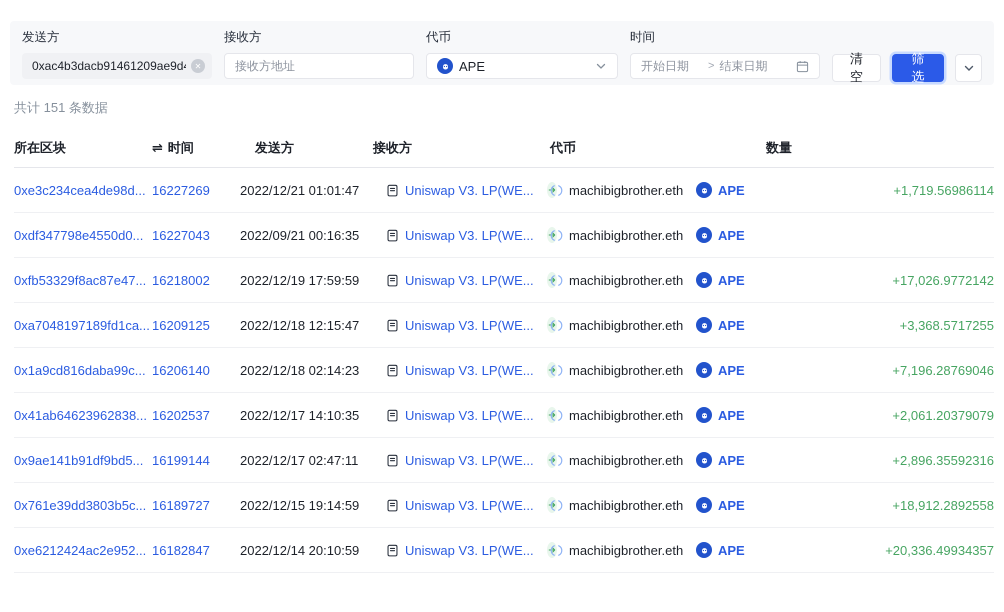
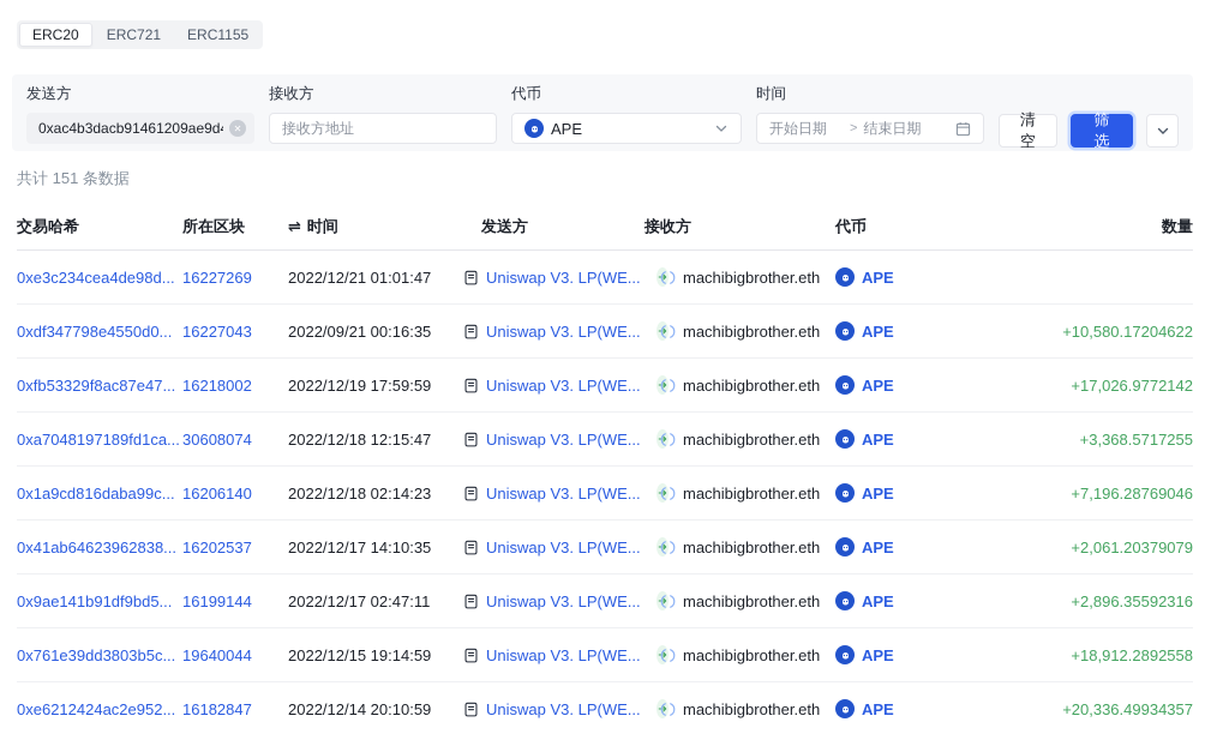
+ ERC20
+ ERC721
+ ERC1155
  发送方
  0xac4b3dacb91461209ae9d
  ✕
  接收方
  接收方地址
  代币
  APE
  时间
  开始日期
  >
  结束日期
  清空
  筛选
  共计 151 条数据
+ 交易哈希
  所在区块
  ⇌
  时间
  发送方
  接收方
  代币
  数量
  0xe3c234cea4de98d...
  16227269
  2022/12/21 01:01:47
  Uniswap V3. LP(WE...
  machibigbrother.eth
  APE
- +1,719.56986114
  0xdf347798e4550d0...
  16227043
  2022/09/21 00:16:35
  Uniswap V3. LP(WE...
  machibigbrother.eth
  APE
+ +10,580.17204622
  0xfb53329f8ac87e47...
  16218002
  2022/12/19 17:59:59
  Uniswap V3. LP(WE...
  machibigbrother.eth
  APE
  +17,026.9772142
  0xa7048197189fd1ca...
- 16209125
+ 30608074
  2022/12/18 12:15:47
  Uniswap V3. LP(WE...
  machibigbrother.eth
  APE
  +3,368.5717255
  0x1a9cd816daba99c...
  16206140
  2022/12/18 02:14:23
  Uniswap V3. LP(WE...
  machibigbrother.eth
  APE
  +7,196.28769046
  0x41ab64623962838...
  16202537
  2022/12/17 14:10:35
  Uniswap V3. LP(WE...
  machibigbrother.eth
  APE
  +2,061.20379079
  0x9ae141b91df9bd5...
  16199144
  2022/12/17 02:47:11
  Uniswap V3. LP(WE...
  machibigbrother.eth
  APE
  +2,896.35592316
  0x761e39dd3803b5c...
- 16189727
+ 19640044
  2022/12/15 19:14:59
  Uniswap V3. LP(WE...
  machibigbrother.eth
  APE
  +18,912.2892558
  0xe6212424ac2e952...
  16182847
  2022/12/14 20:10:59
  Uniswap V3. LP(WE...
  machibigbrother.eth
  APE
  +20,336.49934357
